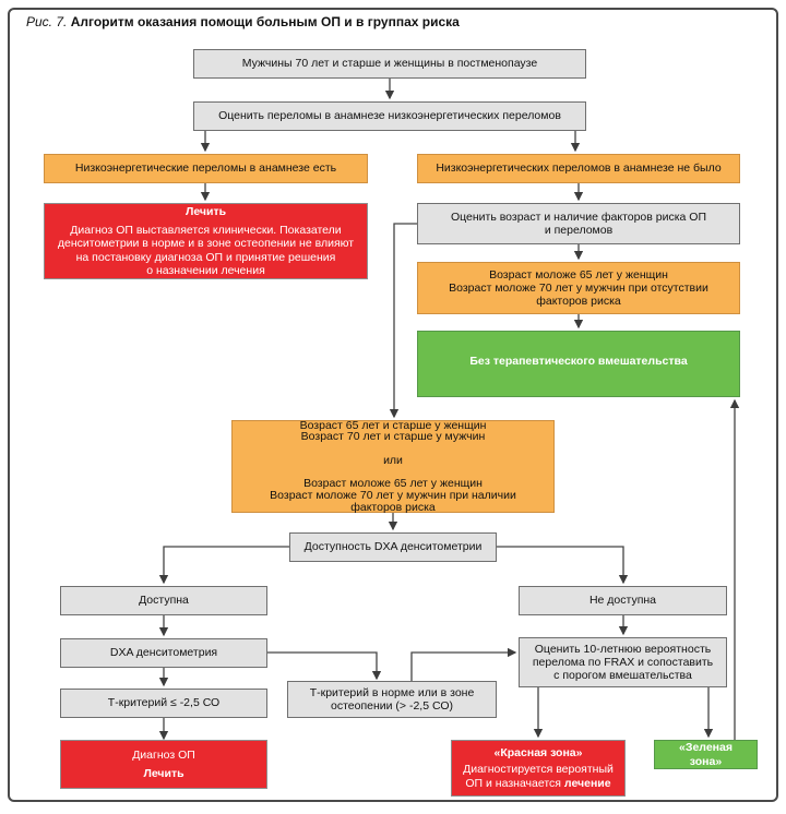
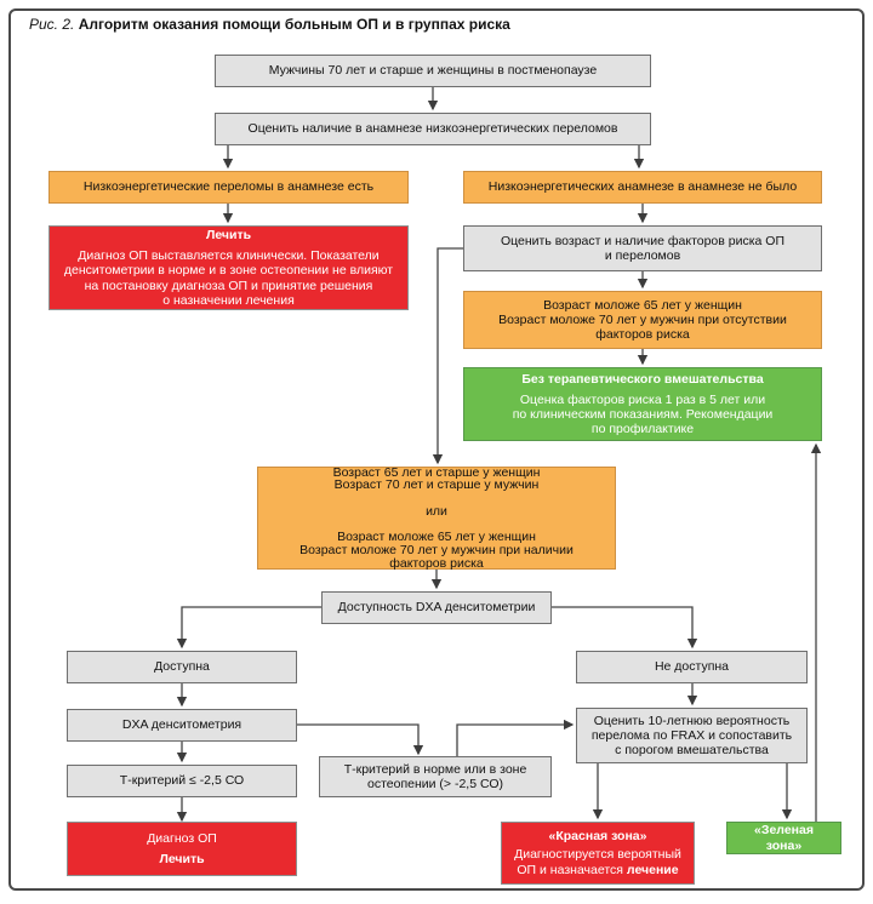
- Рис. 7. Алгоритм оказания помощи больным ОП и в группах риска
+ Рис. 2. Алгоритм оказания помощи больным ОП и в группах риска
  Мужчины 70 лет и старше и женщины в постменопаузе
- Оценить переломы в анамнезе низкоэнергетических переломов
+ Оценить наличие в анамнезе низкоэнергетических переломов
  Низкоэнергетические переломы в анамнезе есть
- Низкоэнергетических переломов в анамнезе не было
+ Низкоэнергетических анамнезе в анамнезе не было
  Лечить
  Диагноз ОП выставляется клинически. Показатели
  денситометрии в норме и в зоне остеопении не влияют
  на постановку диагноза ОП и принятие решения
  о назначении лечения
  Оценить возраст и наличие факторов риска ОП
  и переломов
  Возраст моложе 65 лет у женщин
  Возраст моложе 70 лет у мужчин при отсутствии
  факторов риска
  Без терапевтического вмешательства
+ Оценка факторов риска 1 раз в 5 лет или
+ по клиническим показаниям. Рекомендации
+ по профилактике
  Возраст 65 лет и старше у женщин
  Возраст 70 лет и старше у мужчин
  или
  Возраст моложе 65 лет у женщин
  Возраст моложе 70 лет у мужчин при наличии
  факторов риска
  Доступность DXA денситометрии
  Доступна
  DXA денситометрия
  Т-критерий ≤ -2,5 СО
  Т-критерий в норме или в зоне
  остеопении (> -2,5 СО)
  Диагноз ОП
  Лечить
  Не доступна
  Оценить 10-летнюю вероятность
  перелома по FRAX и сопоставить
  с порогом вмешательства
  «Красная зона»
  Диагностируется вероятный
  ОП и назначается лечение
  «Зеленая зона»
